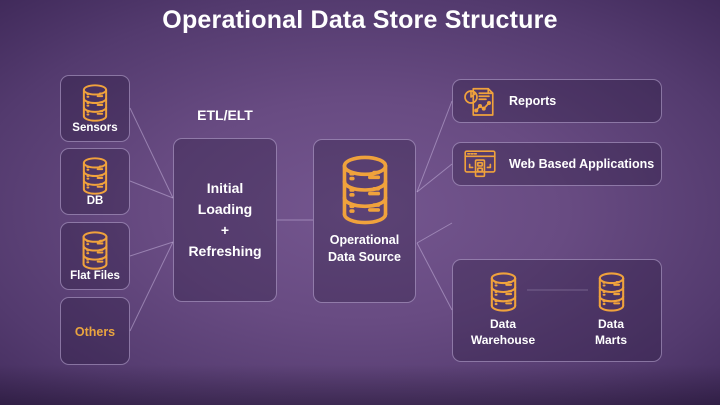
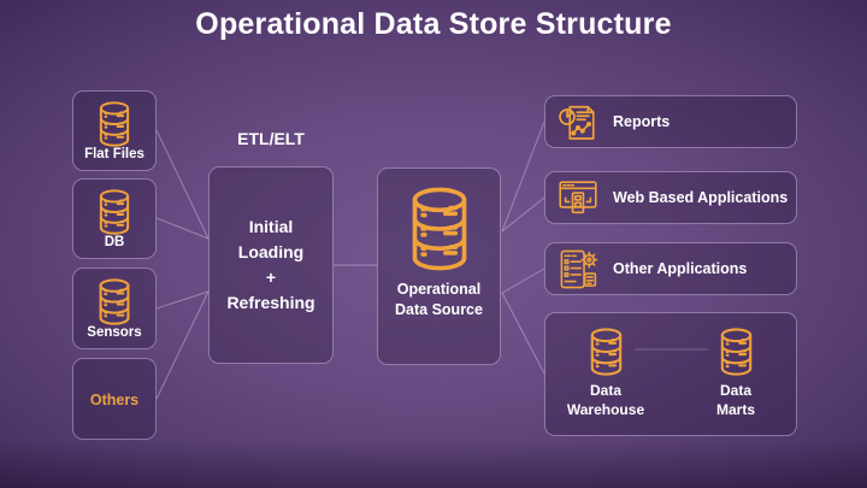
  Operational Data Store Structure
- Sensors
+ Flat Files
  DB
- Flat Files
+ Sensors
  Others
  ETL/ELT
  Initial
  Loading
  +
  Refreshing
  Operational
  Data Source
  Reports
  Web Based Applications
+ Other Applications
  Data
  Warehouse
  Data
  Marts
